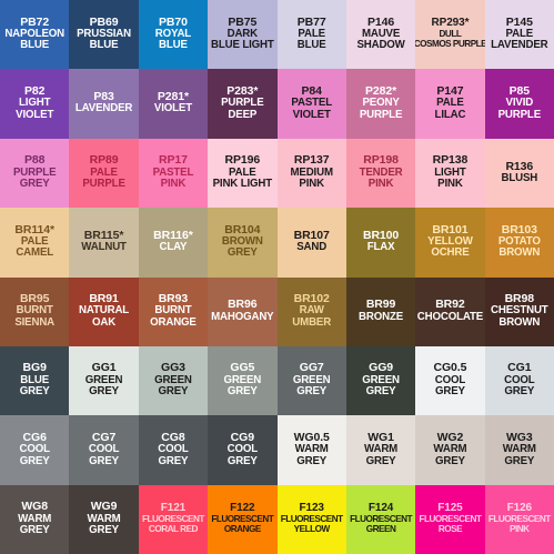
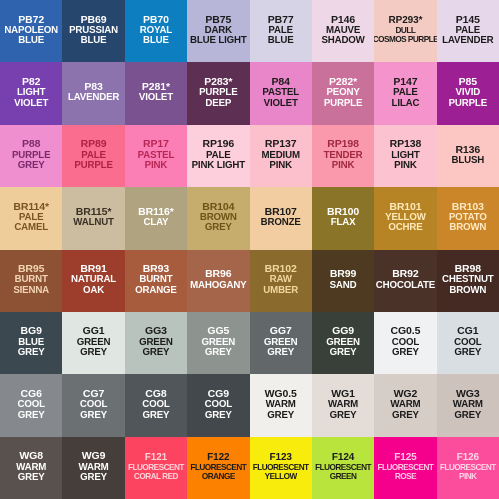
  PB72
  NAPOLEON
  BLUE
  PB69
  PRUSSIAN
  BLUE
  PB70
  ROYAL
  BLUE
  PB75
  DARK
  BLUE LIGHT
  PB77
  PALE
  BLUE
  P146
  MAUVE
  SHADOW
  RP293*
  DULL
  COSMOS PURPL
  P145
  PALE
  LAVENDER
  P82
  LIGHT
  VIOLET
  P83
  LAVENDER
  P281*
  VIOLET
  P283*
  PURPLE
  DEEP
  P84
  PASTEL
  VIOLET
  P282*
  PEONY
  PURPLE
  P147
  PALE
  LILAC
  P85
  VIVID
  PURPLE
  P88
  PURPLE
  GREY
  RP89
  PALE
  PURPLE
  RP17
  PASTEL
  PINK
  RP196
  PALE
  PINK LIGHT
  RP137
  MEDIUM
  PINK
  RP198
  TENDER
  PINK
  RP138
  LIGHT
  PINK
  R136
  BLUSH
  BR114*
  PALE
  CAMEL
  BR115*
  WALNUT
  BR116*
  CLAY
  BR104
  BROWN
  GREY
  BR107
- SAND
+ BRONZE
  BR100
  FLAX
  BR101
  YELLOW
  OCHRE
  BR103
  POTATO
  BROWN
  BR95
  BURNT
  SIENNA
  BR91
  NATURAL
  OAK
  BR93
  BURNT
  ORANGE
  BR96
  MAHOGANY
  BR102
  RAW
  UMBER
  BR99
- BRONZE
+ SAND
  BR92
  CHOCOLATE
  BR98
  CHESTNUT
  BROWN
  BG9
  BLUE
  GREY
  GG1
  GREEN
  GREY
  GG3
  GREEN
  GREY
  GG5
  GREEN
  GREY
  GG7
  GREEN
  GREY
  GG9
  GREEN
  GREY
  CG0.5
  COOL
  GREY
  CG1
  COOL
  GREY
  CG6
  COOL
  GREY
  CG7
  COOL
  GREY
  CG8
  COOL
  GREY
  CG9
  COOL
  GREY
  WG0.5
  WARM
  GREY
  WG1
  WARM
  GREY
  WG2
  WARM
  GREY
  WG3
  WARM
  GREY
  WG8
  WARM
  GREY
  WG9
  WARM
  GREY
  F121
  FLUORESCENT
  CORAL RED
  F122
  FLUORESCENT
  ORANGE
  F123
  FLUORESCENT
  YELLOW
  F124
  FLUORESCENT
  GREEN
  F125
  FLUORESCENT
  ROSE
  F126
  FLUORESCENT
  PINK
